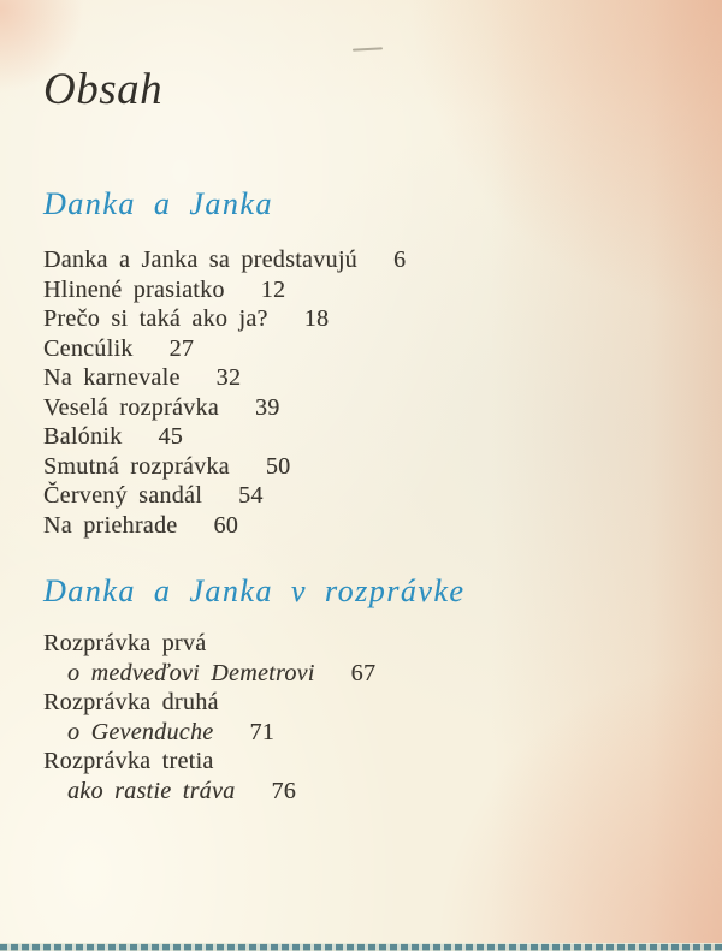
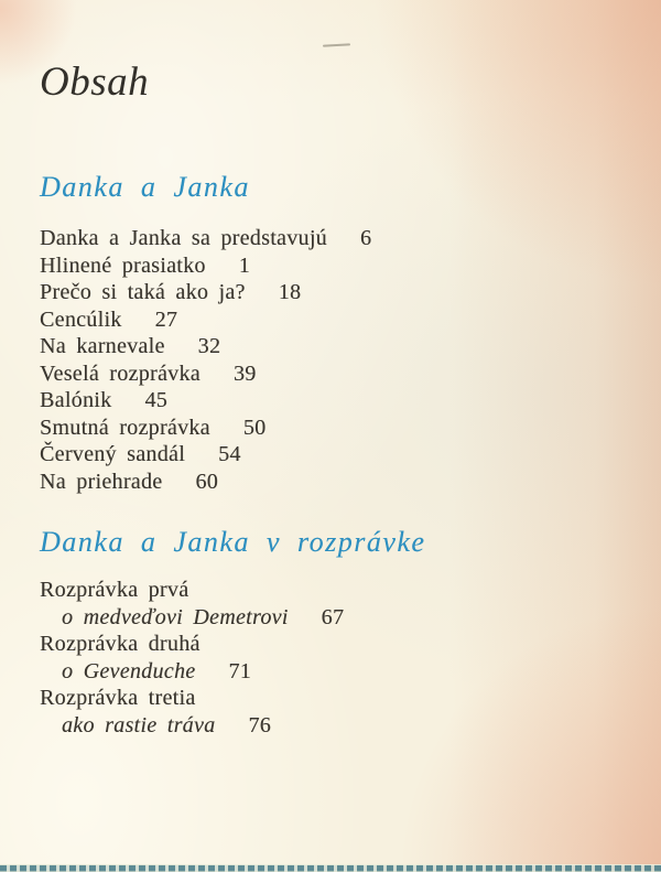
  Obsah
  Danka a Janka
  Danka a Janka sa predstavujú 6
- Hlinené prasiatko 12
+ Hlinené prasiatko 1
  Prečo si taká ako ja? 18
  Cencúlik 27
  Na karnevale 32
  Veselá rozprávka 39
  Balónik 45
  Smutná rozprávka 50
  Červený sandál 54
  Na priehrade 60
  Danka a Janka v rozprávke
  Rozprávka prvá
  o medveďovi Demetrovi 67
  Rozprávka druhá
  o Gevenduche 71
  Rozprávka tretia
  ako rastie tráva 76
